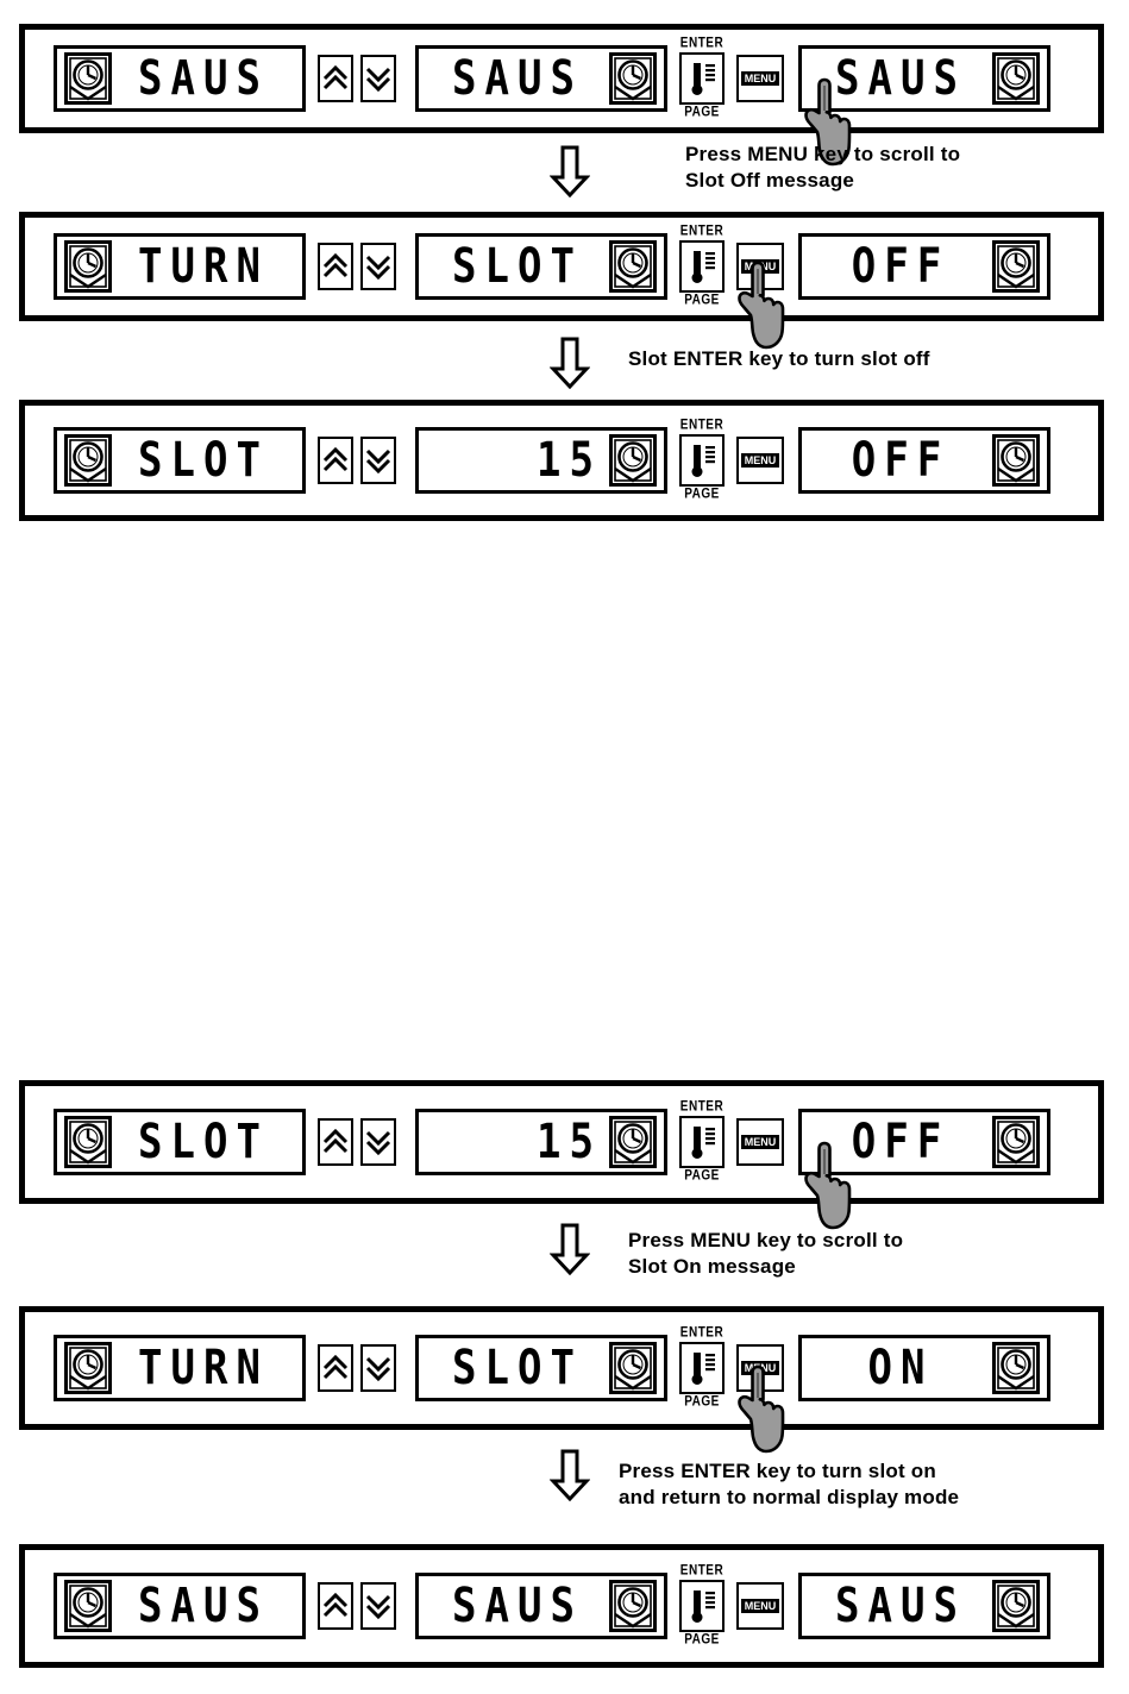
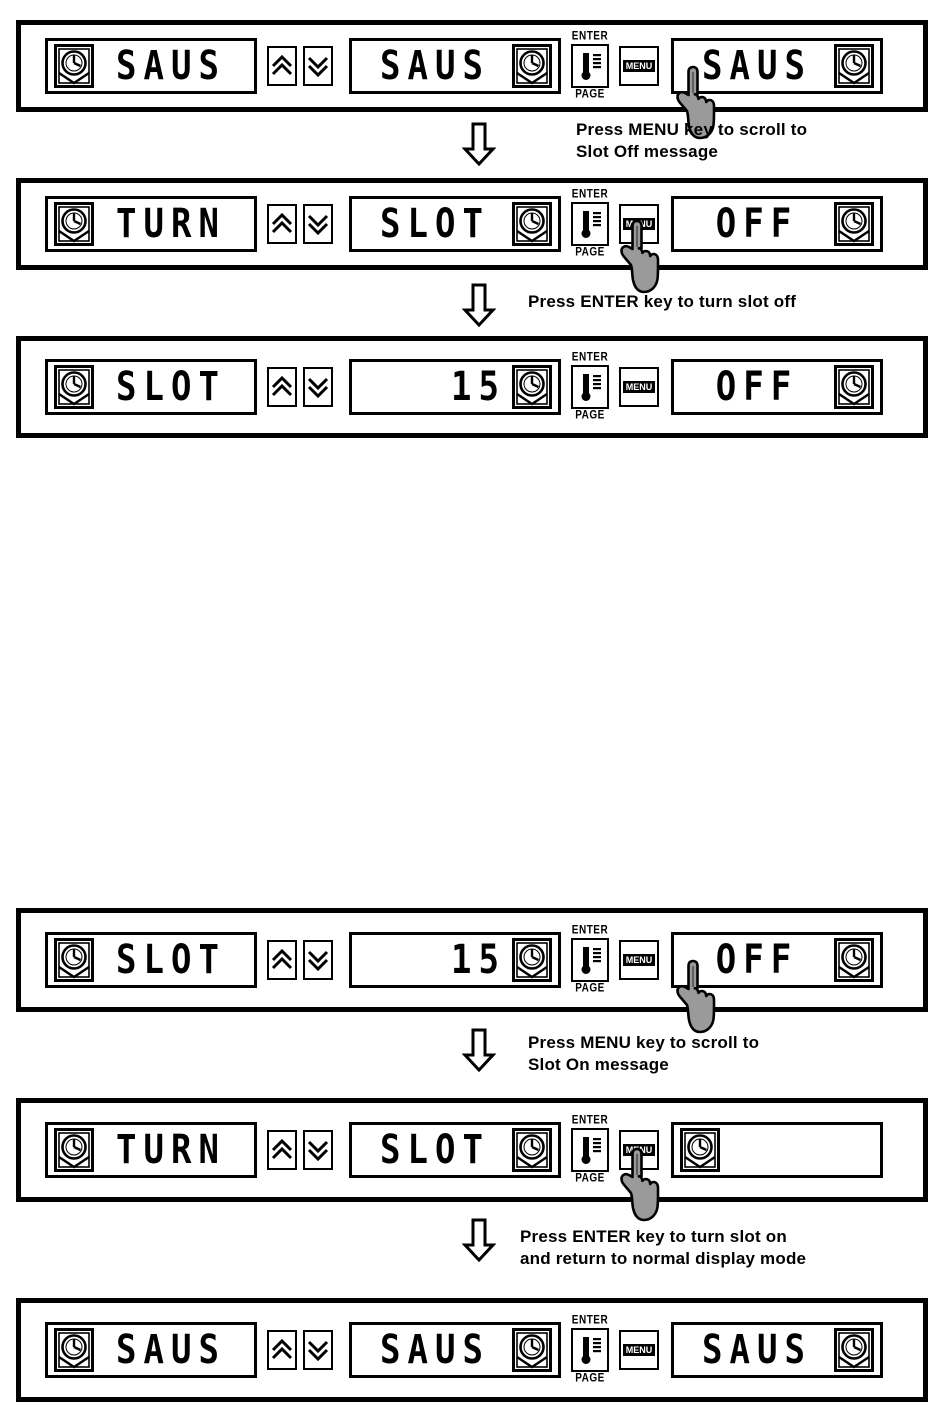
  SAUS
  SAUS
  ENTER
  PAGE
  MENU
  SAUS
  Press MENU key to scroll to
  Slot Off message
  TURN
  SLOT
  ENTER
  PAGE
  OFF
- Slot ENTER key to turn slot off
+ Press ENTER key to turn slot off
  SLOT
  15
  ENTER
  PAGE
  MENU
  OFF
  SLOT
  15
  ENTER
  PAGE
  MENU
  OFF
  Press MENU key to scroll to
  Slot On message
  TURN
  SLOT
  ENTER
  PAGE
  MNU
- ON
  Press ENTER key to turn slot on
  and return to normal display mode
  SAUS
  SAUS
  ENTER
  PAGE
  MENU
  SAUS
